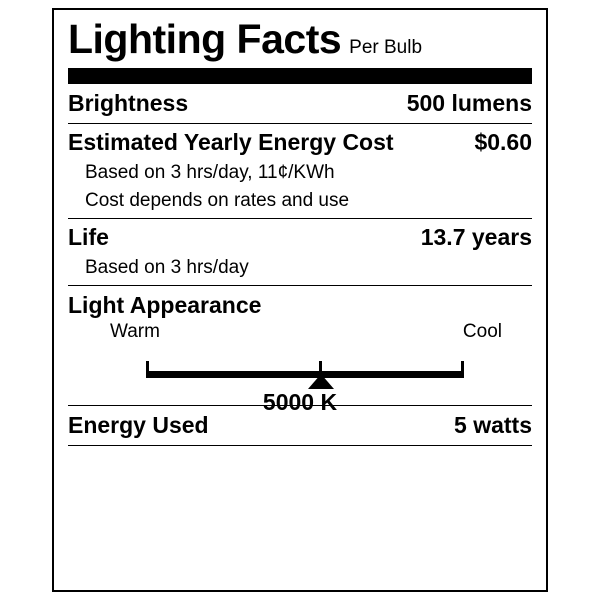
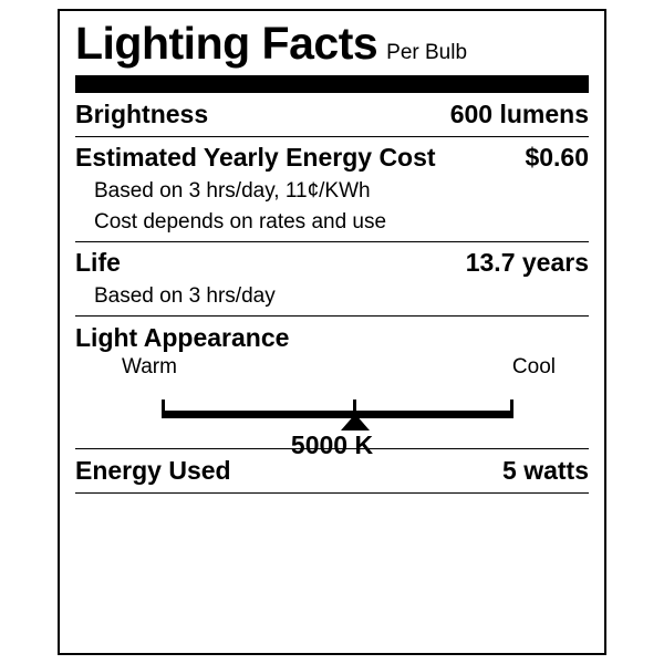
  Lighting Facts
  Per Bulb
  Brightness
- 500 lumens
+ 600 lumens
  Estimated Yearly Energy Cost
  $0.60
  Based on 3 hrs/day, 11¢/KWh
  Cost depends on rates and use
  Life
  13.7 years
  Based on 3 hrs/day
  Light Appearance
  Warm
  Cool
  5000 K
  Energy Used
  5 watts
